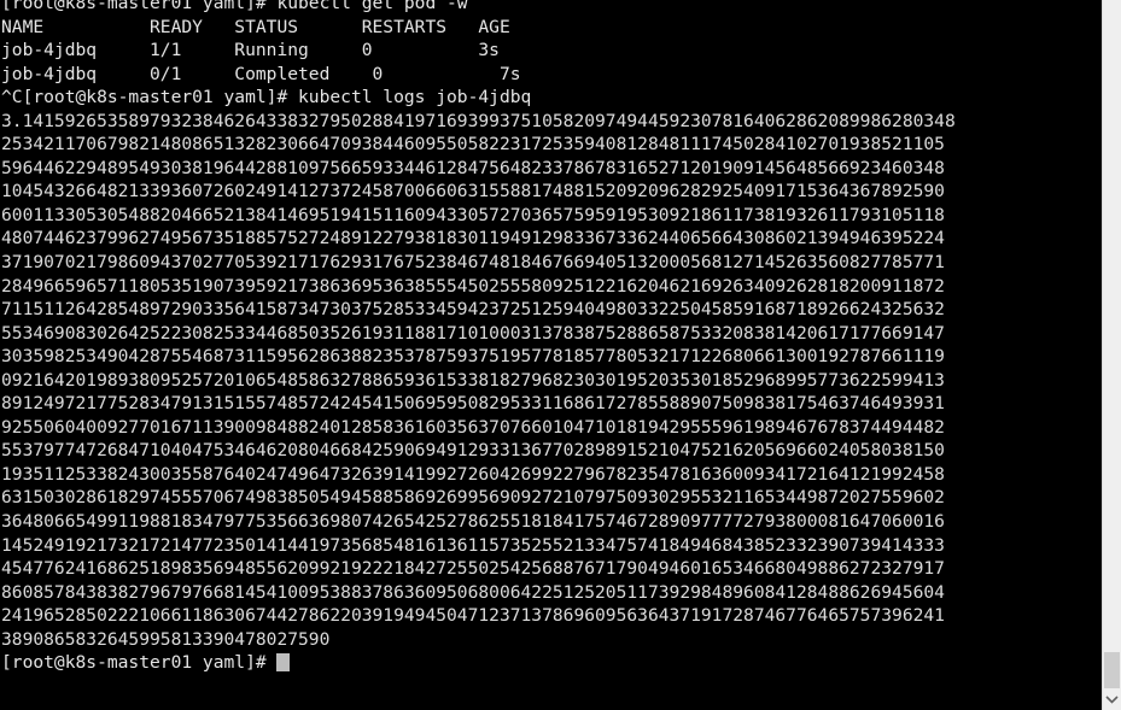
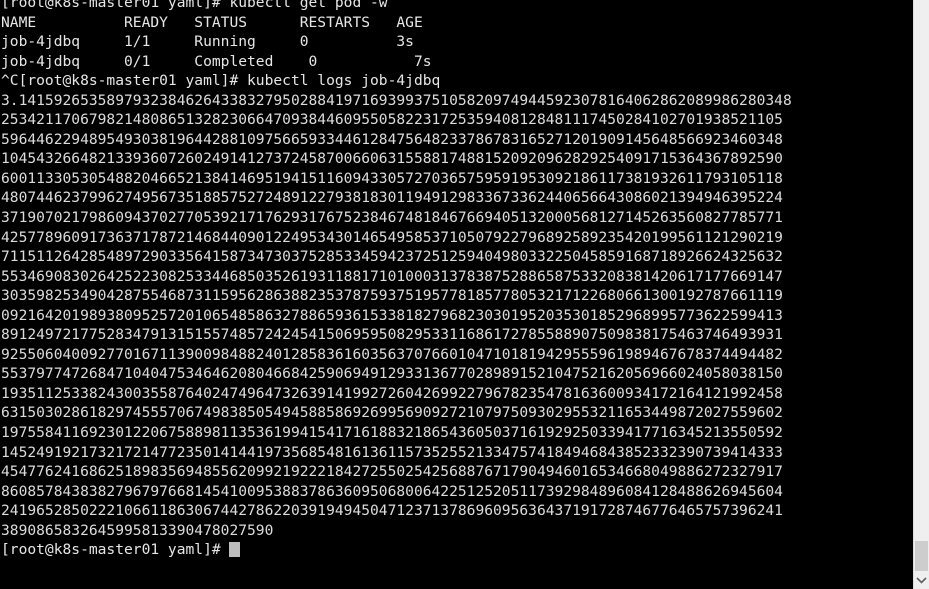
  [root@k8s-master01 yaml]# kubectl get pod -w
  NAME READY STATUS RESTARTS AGE
  job-4jdbq 1/1 Running 0 3s
  job-4jdbq 0/1 Completed 0 7s
  ^C[root@k8s-master01 yaml]# kubectl logs job-4jdbq
  3.1415926535897932384626433832795028841971693993751058209749445923078164062862089986280348
  25342117067982148086513282306647093844609550582231725359408128481117450284102701938521105
  59644622948954930381964428810975665933446128475648233786783165271201909145648566923460348
  10454326648213393607260249141273724587006606315588174881520920962829254091715364367892590
  60011330530548820466521384146951941511609433057270365759591953092186117381932611793105118
  48074462379962749567351885752724891227938183011949129833673362440656643086021394946395224
  37190702179860943702770539217176293176752384674818467669405132000568127145263560827785771
- 28496659657118053519073959217386369536385554502555809251221620462169263409262818200911872
+ 42577896091736371787214684409012249534301465495853710507922796892589235420199561121290219
  71151126428548972903356415873473037528533459423725125940498033225045859168718926624325632
  55346908302642522308253344685035261931188171010003137838752886587533208381420617177669147
  30359825349042875546873115956286388235378759375195778185778053217122680661300192787661119
  09216420198938095257201065485863278865936153381827968230301952035301852968995773622599413
  89124972177528347913151557485724245415069595082953311686172785588907509838175463746493931
  92550604009277016711390098488240128583616035637076601047101819429555961989467678374494482
  55379774726847104047534646208046684259069491293313677028989152104752162056966024058038150
  19351125338243003558764024749647326391419927260426992279678235478163600934172164121992458
  63150302861829745557067498385054945885869269956909272107975093029553211653449872027559602
- 36480665499119881834797753566369807426542527862551818417574672890977772793800081647060016
+ 19755841169230122067588981135361994154171618832186543605037161929250339417716345213550592
  14524919217321721477235014144197356854816136115735255213347574184946843852332390739414333
  45477624168625189835694855620992192221842725502542568876717904946016534668049886272327917
  86085784383827967976681454100953883786360950680064225125205117392984896084128488626945604
  24196528502221066118630674427862203919494504712371378696095636437191728746776465757396241
  3890865832645995813390478027590
  [root@k8s-master01 yaml]#
